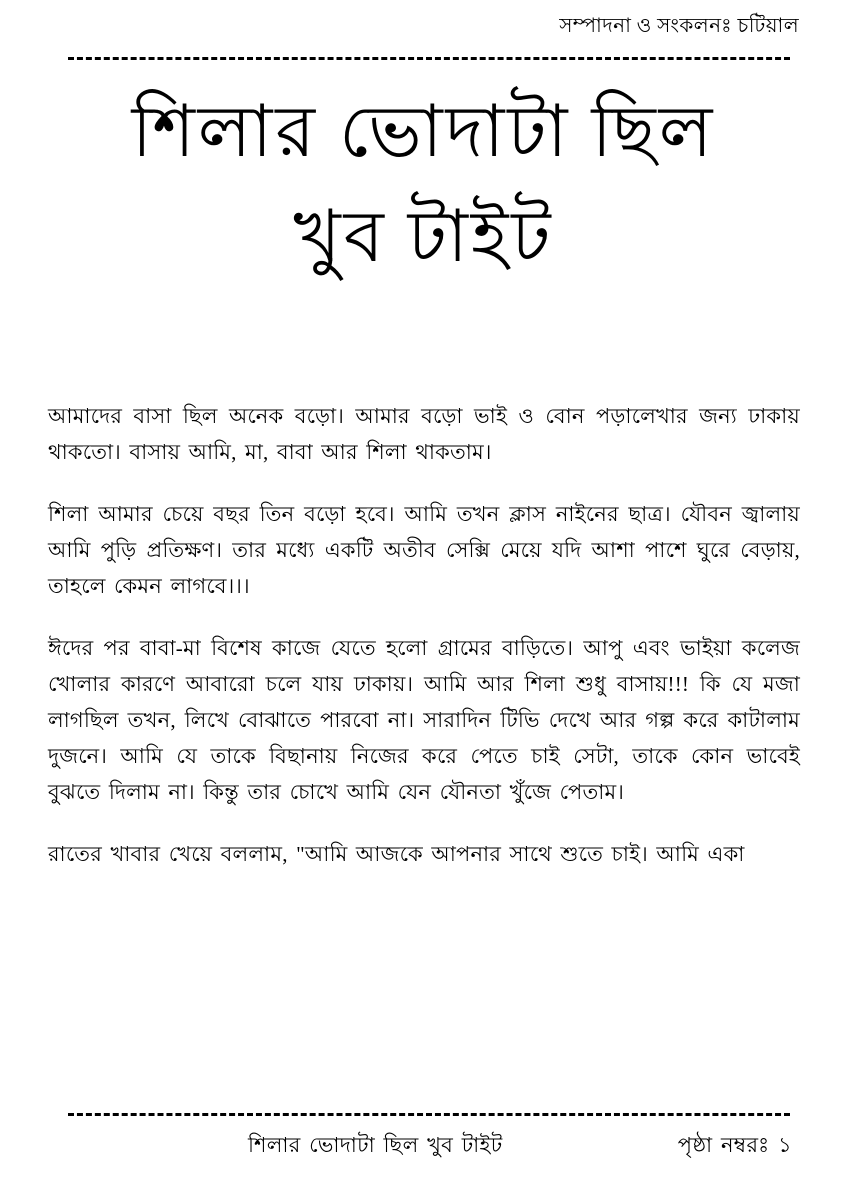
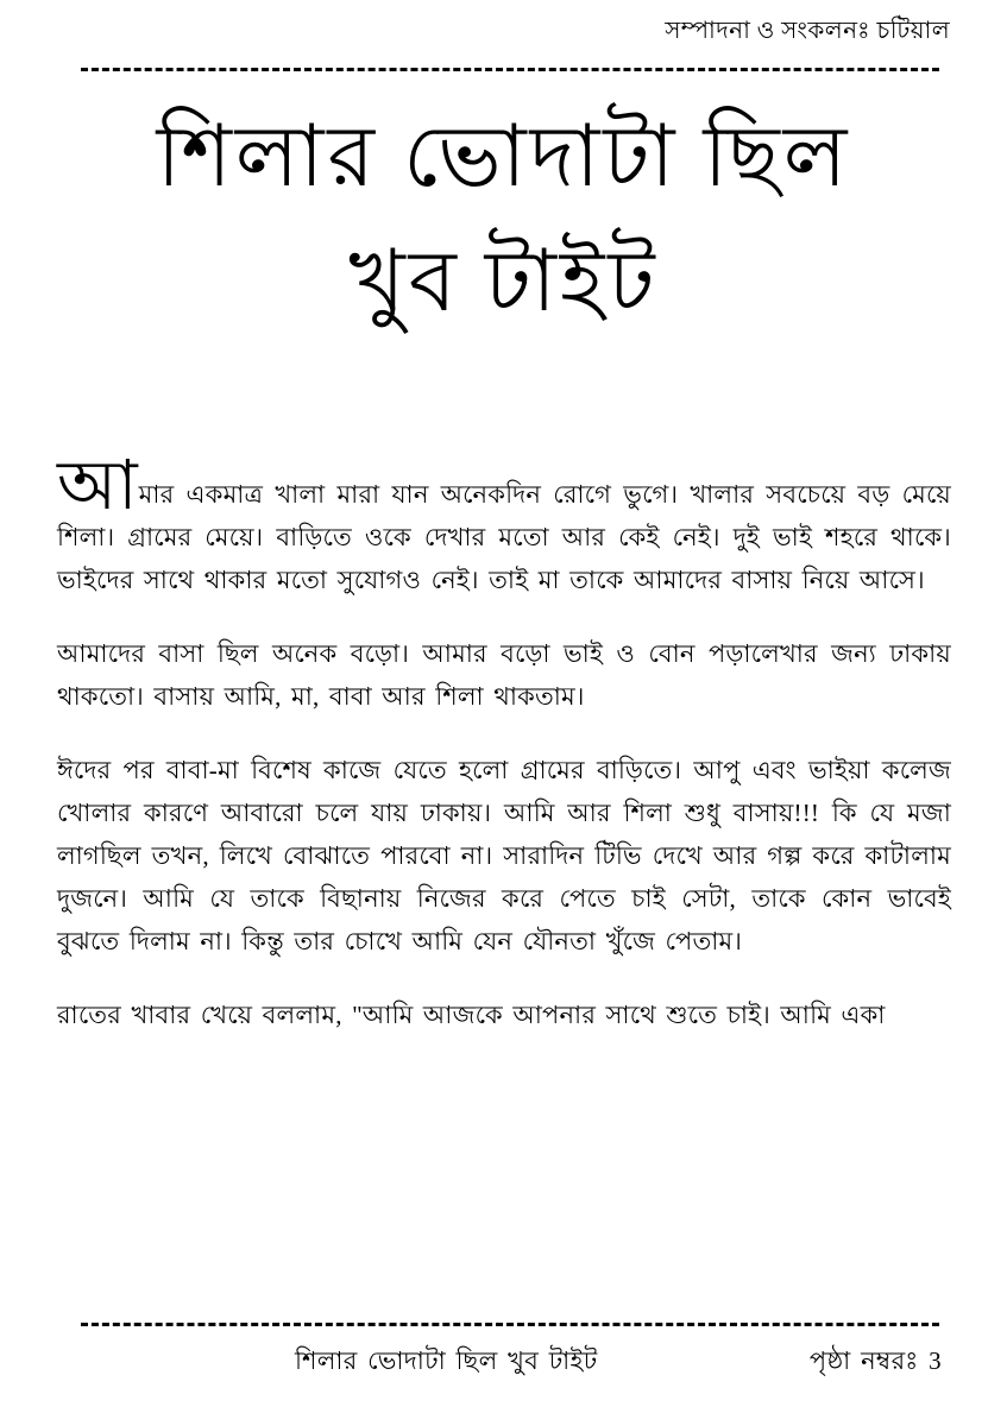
  সম্পাদনা ও সংকলনঃ চটিয়াল
  শিলার ভোদাটা ছিল
  খুব টাইট
+ আ
+ মার একমাত্র খালা মারা যান অনেকদিন রোগে ভুগে। খালার সবচেয়ে বড় মেয়ে শিলা। গ্রামের মেয়ে। বাড়িতে ওকে দেখার মতো আর কেই নেই। দুই ভাই শহরে থাকে। ভাইদের সাথে থাকার মতো সুযোগও নেই। তাই মা তাকে আমাদের বাসায় নিয়ে আসে।
  আমাদের বাসা ছিল অনেক বড়ো। আমার বড়ো ভাই ও বোন পড়ালেখার জন্য ঢাকায় থাকতো। বাসায় আমি, মা, বাবা আর শিলা থাকতাম।
- শিলা আমার চেয়ে বছর তিন বড়ো হবে। আমি তখন ক্লাস নাইনের ছাত্র। যৌবন জ্বালায় আমি পুড়ি প্রতিক্ষণ। তার মধ্যে একটি অতীব সেক্সি মেয়ে যদি আশা পাশে ঘুরে বেড়ায়, তাহলে কেমন লাগবে।।।
  ঈদের পর বাবা-মা বিশেষ কাজে যেতে হলো গ্রামের বাড়িতে। আপু এবং ভাইয়া কলেজ খোলার কারণে আবারো চলে যায় ঢাকায়। আমি আর শিলা শুধু বাসায়!!! কি যে মজা লাগছিল তখন, লিখে বোঝাতে পারবো না। সারাদিন টিভি দেখে আর গল্প করে কাটালাম দুজনে। আমি যে তাকে বিছানায় নিজের করে পেতে চাই সেটা, তাকে কোন ভাবেই বুঝতে দিলাম না। কিন্তু তার চোখে আমি যেন যৌনতা খুঁজে পেতাম।
  রাতের খাবার খেয়ে বললাম, "আমি আজকে আপনার সাথে শুতে চাই। আমি একা
  শিলার ভোদাটা ছিল খুব টাইট
- পৃষ্ঠা নম্বরঃ ১
+ পৃষ্ঠা নম্বরঃ 3
